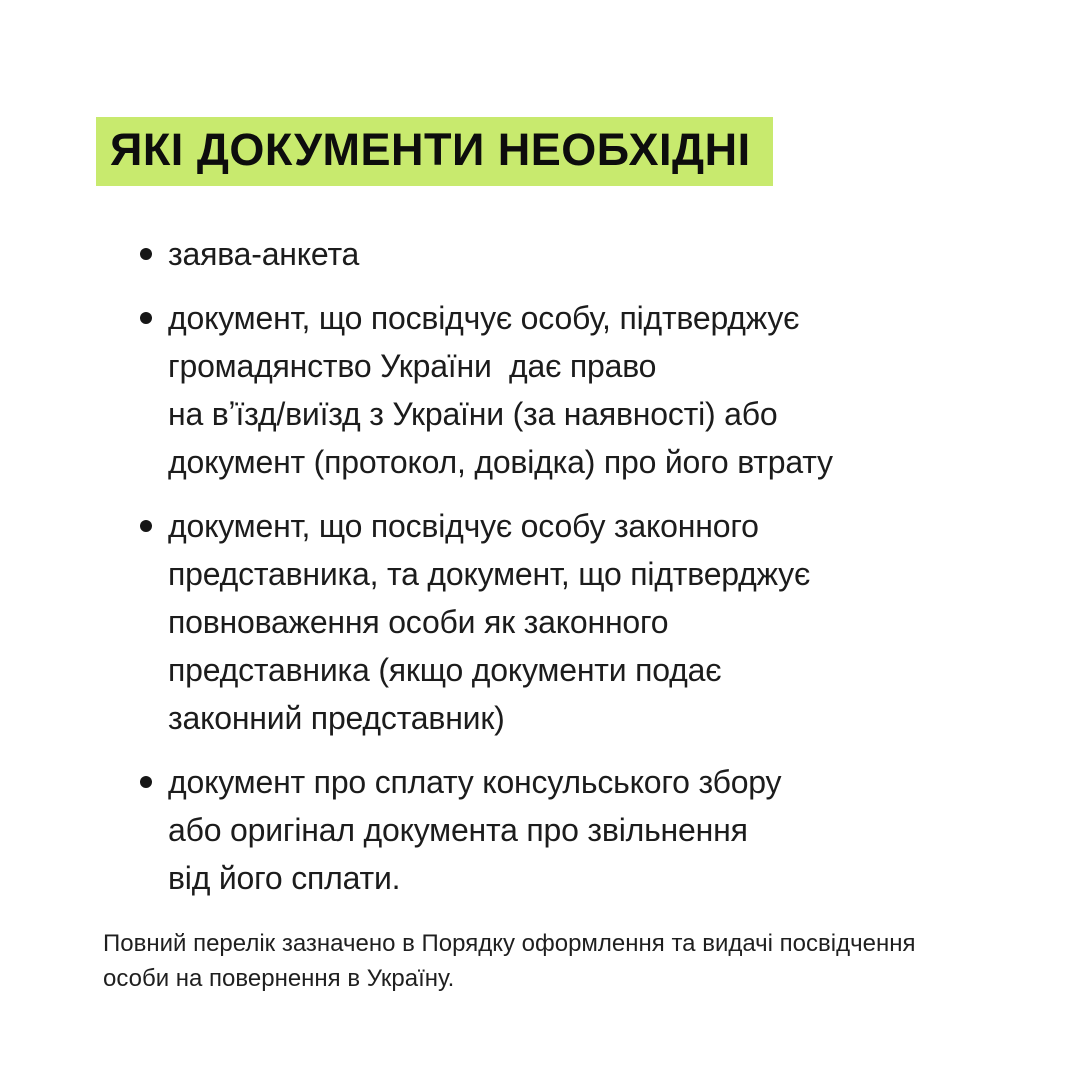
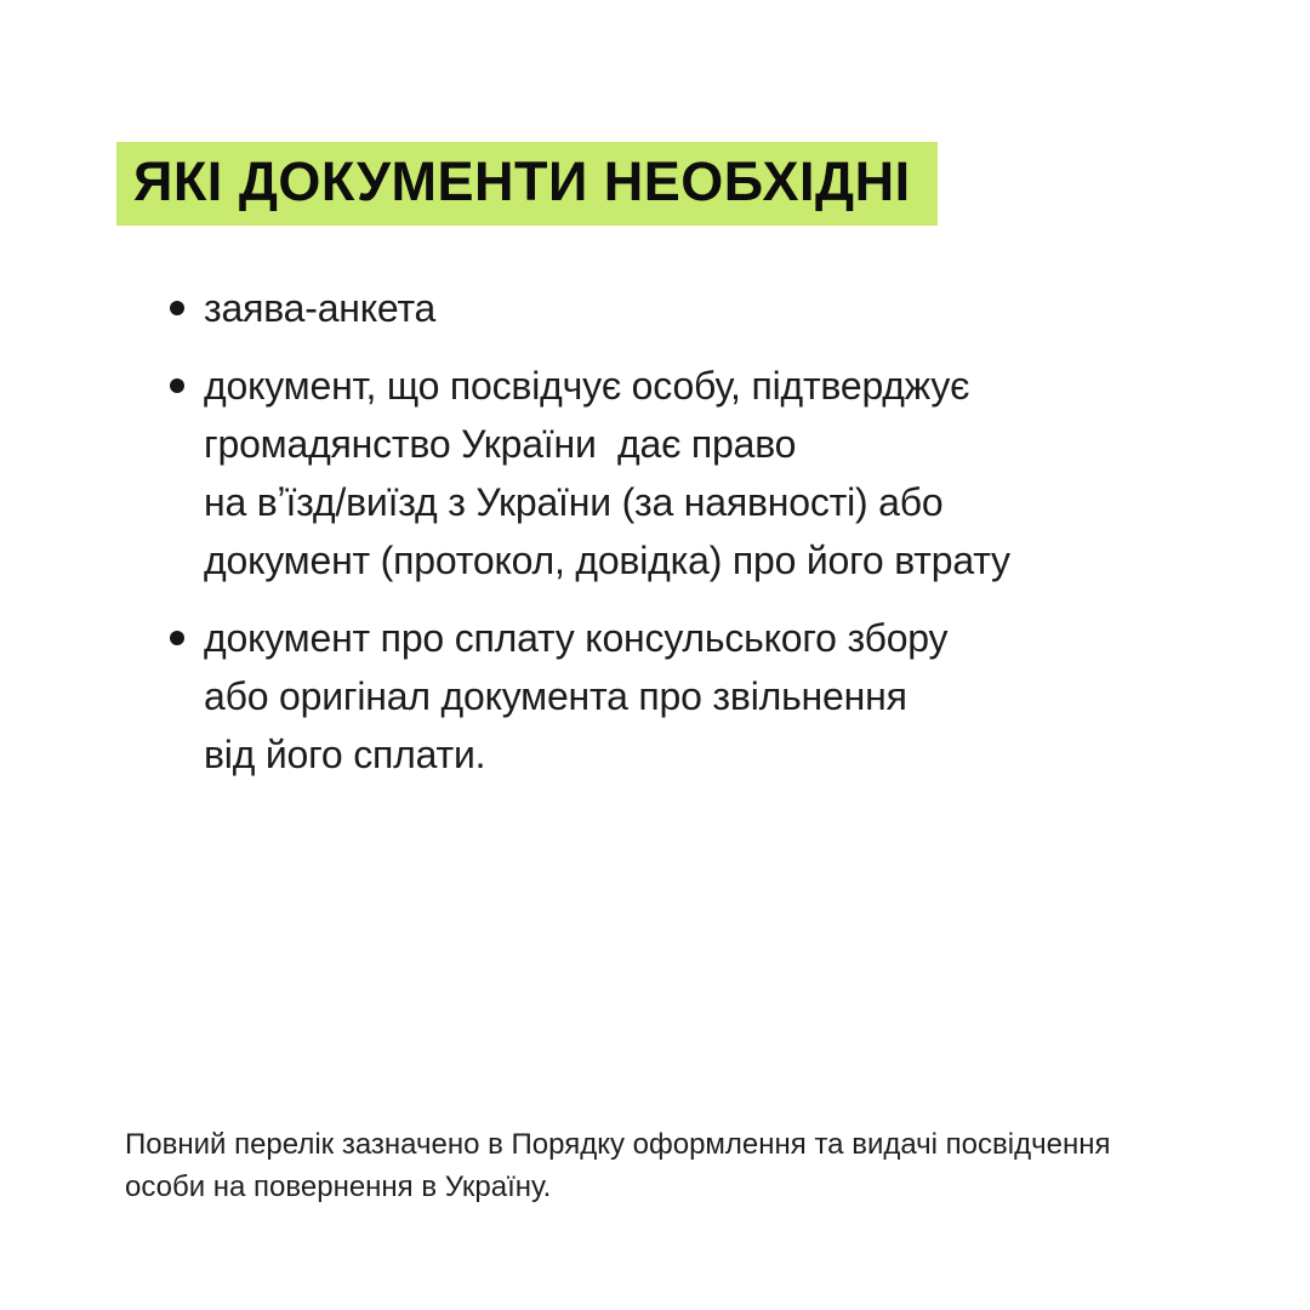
  ЯКІ ДОКУМЕНТИ НЕОБХІДНІ
  заява-анкета
  документ, що посвідчує особу, підтверджує
  громадянство України дає право
  на вʼїзд/виїзд з України (за наявності) або
  документ (протокол, довідка) про його втрату
- документ, що посвідчує особу законного
- представника, та документ, що підтверджує
- повноваження особи як законного
- представника (якщо документи подає
- законний представник)
  документ про сплату консульського збору
  або оригінал документа про звільнення
  від його сплати.
  Повний перелік зазначено в Порядку оформлення та видачі посвідчення
  особи на повернення в Україну.
